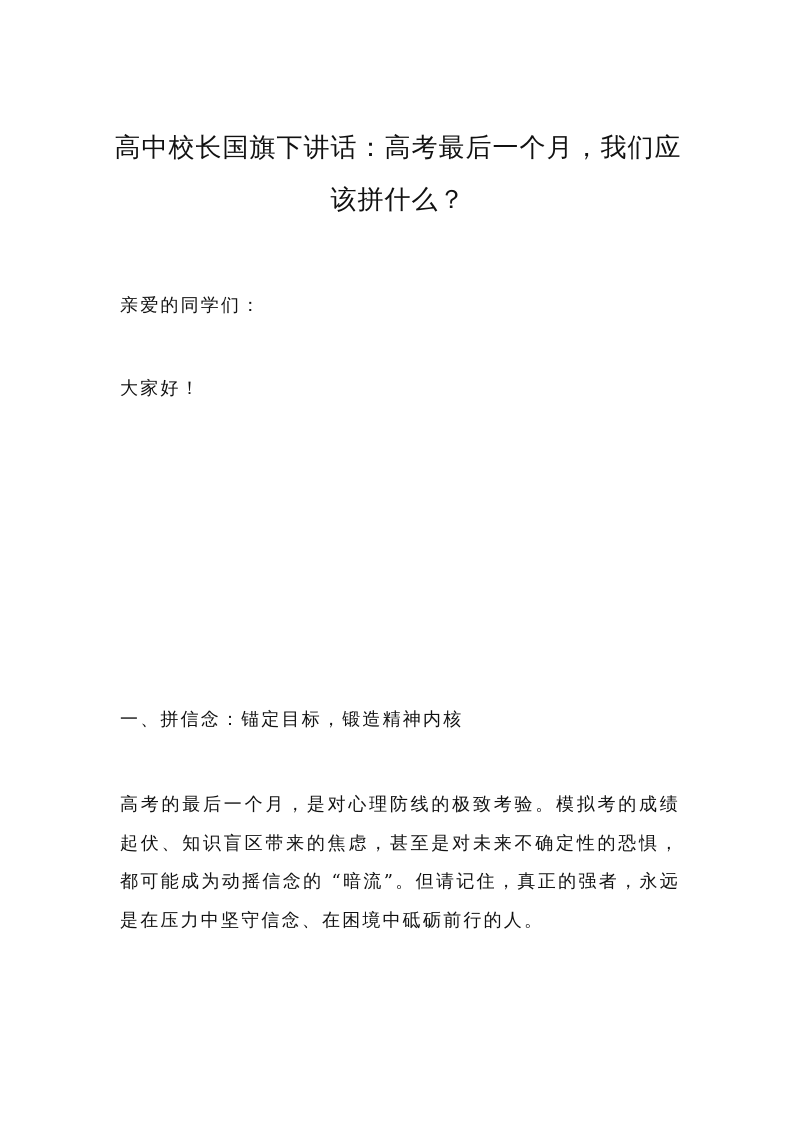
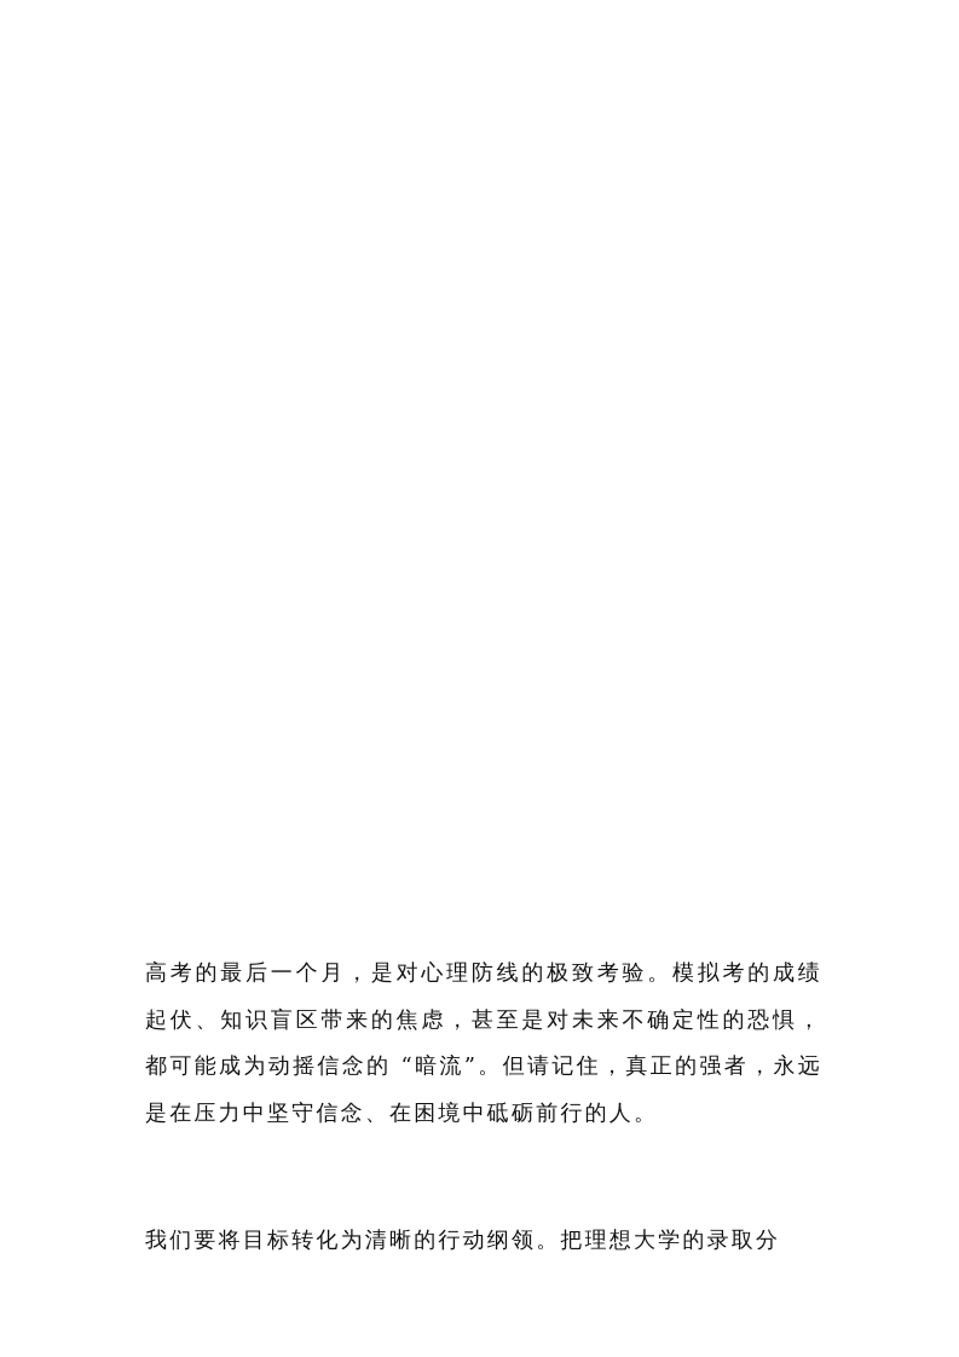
- 高中校长国旗下讲话：高考最后一个月，我们应该拼什么？
- 亲爱的同学们：
- 大家好！
- 一、拼信念：锚定目标，锻造精神内核
  高考的最后一个月，是对心理防线的极致考验。模拟考的成绩起伏、知识盲区带来的焦虑，甚至是对未来不确定性的恐惧，都可能成为动摇信念的 “暗流”。但请记住，真正的强者，永远是在压力中坚守信念、在困境中砥砺前行的人。
+ 我们要将目标转化为清晰的行动纲领。把理想大学的录取分
